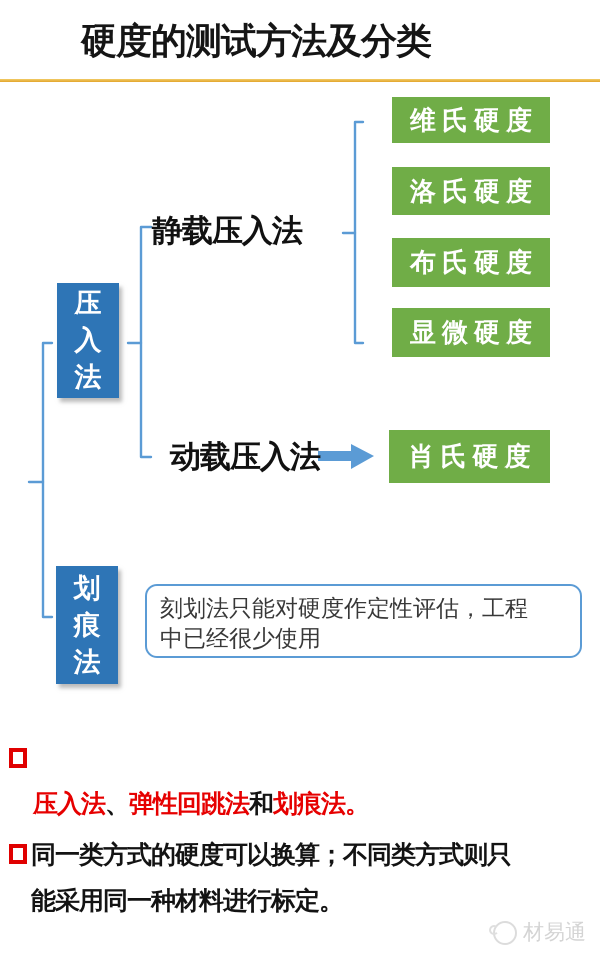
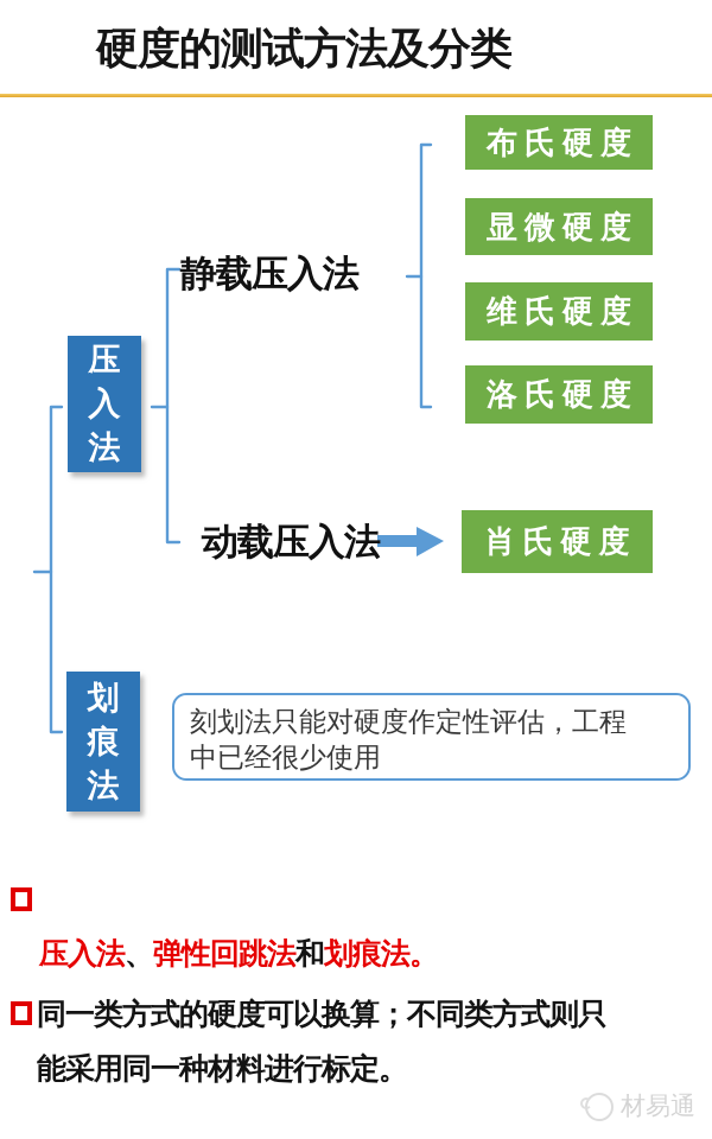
  硬度的测试方法及分类
  压入法
  划痕法
  静载压入法
  动载压入法
- 维氏硬度
+ 布氏硬度
- 洛氏硬度
+ 显微硬度
- 布氏硬度
+ 维氏硬度
- 显微硬度
+ 洛氏硬度
  肖氏硬度
  刻划法只能对硬度作定性评估，工程
  中已经很少使用
  压入法、弹性回跳法和划痕法。
  同一类方式的硬度可以换算；不同类方式则只
  能采用同一种材料进行标定。
  材易通
